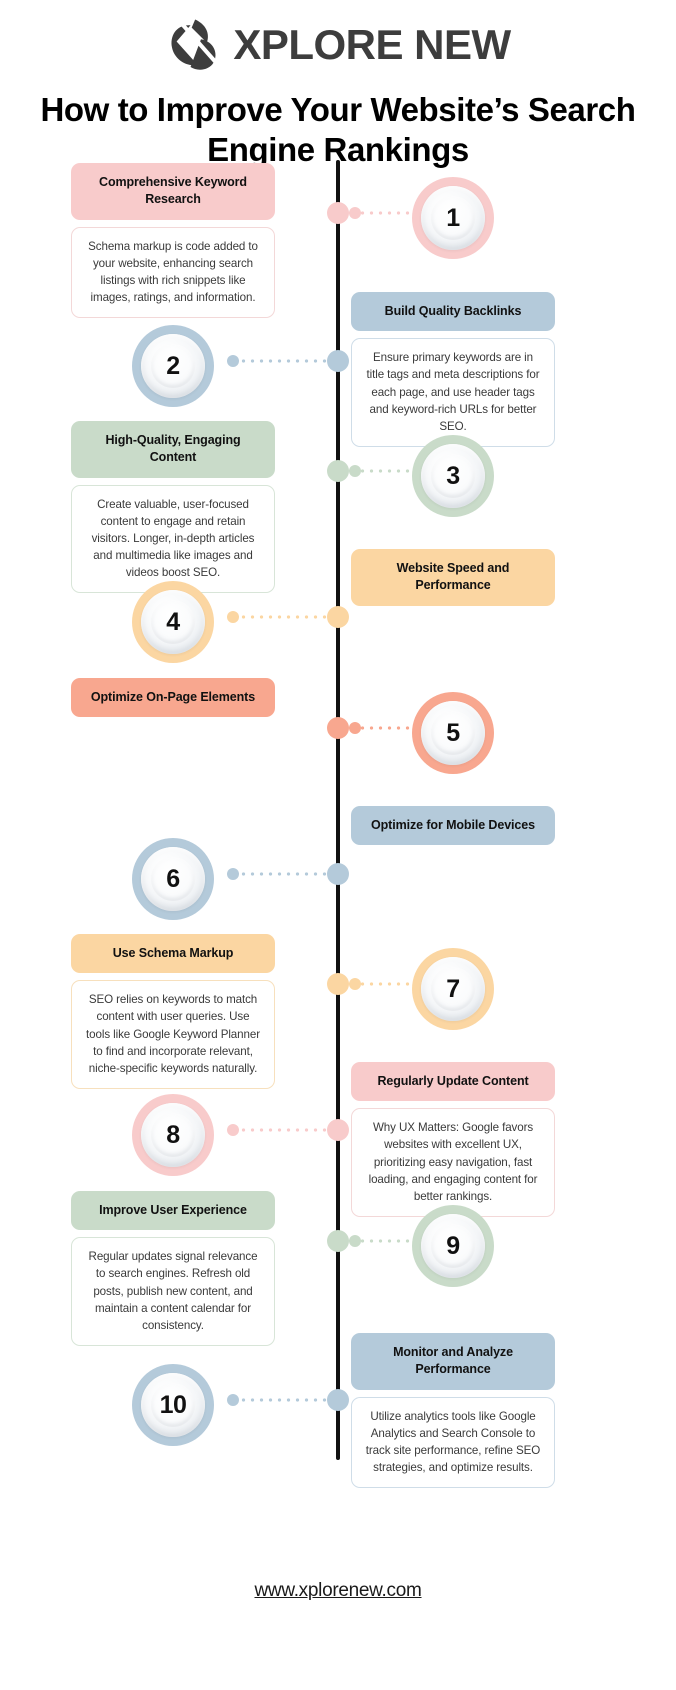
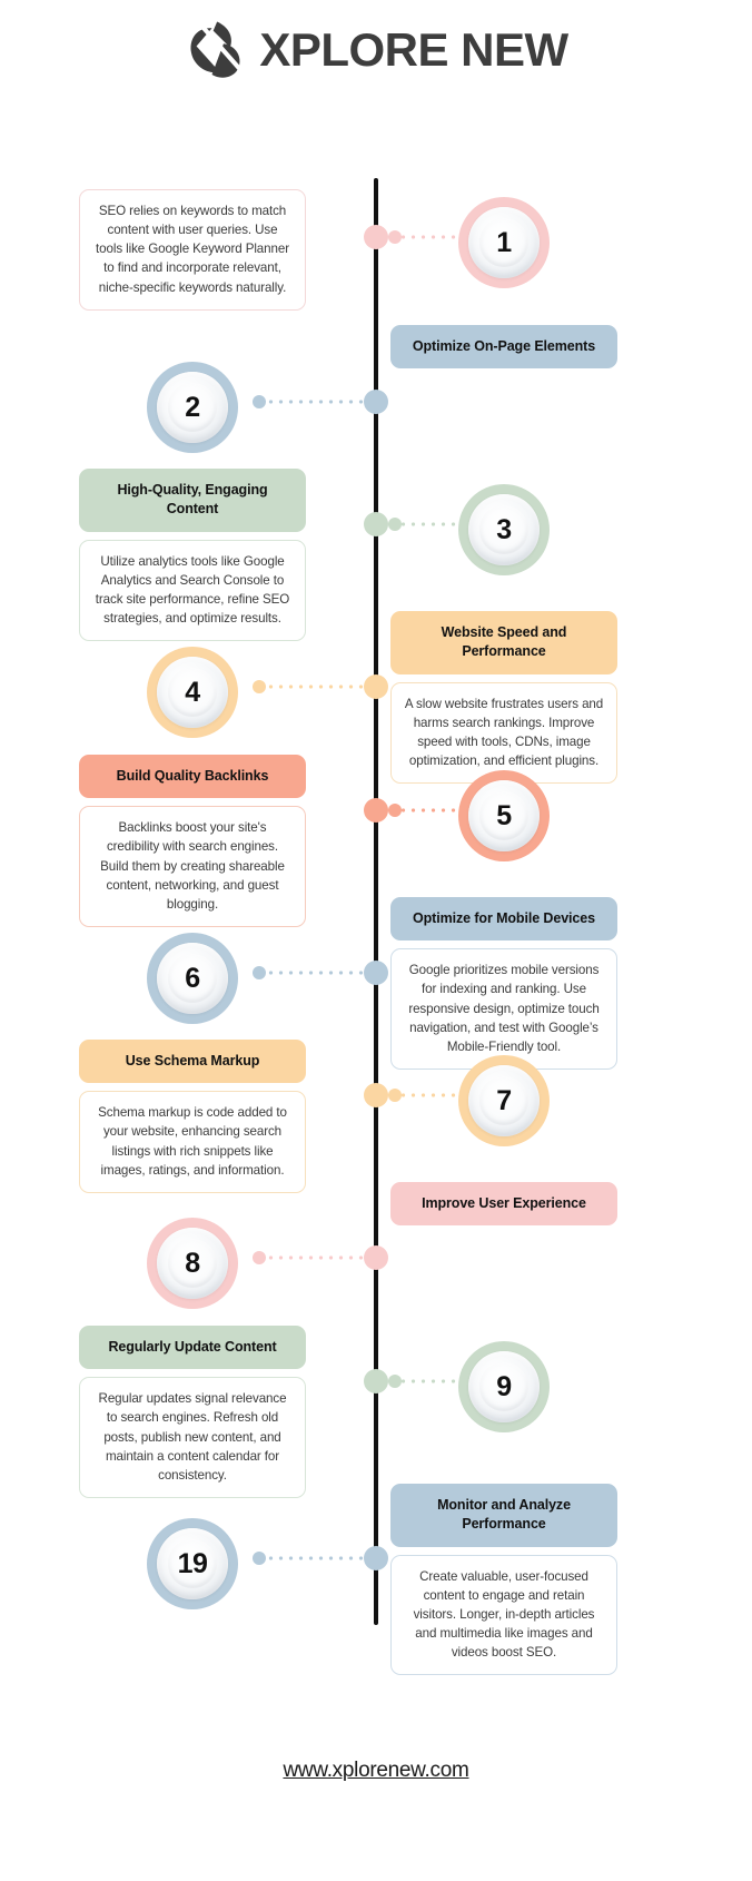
  XPLORE NEW
- How to Improve Your Website’s Search Engine Rankings
- Comprehensive Keyword Research
- Schema markup is code added to your website, enhancing search listings with rich snippets like images, ratings, and information.
+ SEO relies on keywords to match content with user queries. Use tools like Google Keyword Planner to find and incorporate relevant, niche-specific keywords naturally.
  1
- Build Quality Backlinks
+ Optimize On-Page Elements
- Ensure primary keywords are in title tags and meta descriptions for each page, and use header tags and keyword-rich URLs for better SEO.
  2
  High-Quality, Engaging Content
- Create valuable, user-focused content to engage and retain visitors. Longer, in-depth articles and multimedia like images and videos boost SEO.
+ Utilize analytics tools like Google Analytics and Search Console to track site performance, refine SEO strategies, and optimize results.
  3
  Website Speed and Performance
+ A slow website frustrates users and harms search rankings. Improve speed with tools, CDNs, image optimization, and efficient plugins.
  4
- Optimize On-Page Elements
+ Build Quality Backlinks
+ Backlinks boost your site's credibility with search engines. Build them by creating shareable content, networking, and guest blogging.
  5
  Optimize for Mobile Devices
+ Google prioritizes mobile versions for indexing and ranking. Use responsive design, optimize touch navigation, and test with Google’s Mobile-Friendly tool.
  6
  Use Schema Markup
- SEO relies on keywords to match content with user queries. Use tools like Google Keyword Planner to find and incorporate relevant, niche-specific keywords naturally.
+ Schema markup is code added to your website, enhancing search listings with rich snippets like images, ratings, and information.
  7
- Regularly Update Content
+ Improve User Experience
- Why UX Matters: Google favors websites with excellent UX, prioritizing easy navigation, fast loading, and engaging content for better rankings.
  8
- Improve User Experience
+ Regularly Update Content
  Regular updates signal relevance to search engines. Refresh old posts, publish new content, and maintain a content calendar for consistency.
  9
  Monitor and Analyze Performance
- Utilize analytics tools like Google Analytics and Search Console to track site performance, refine SEO strategies, and optimize results.
+ Create valuable, user-focused content to engage and retain visitors. Longer, in-depth articles and multimedia like images and videos boost SEO.
- 10
+ 19
  www.xplorenew.com
